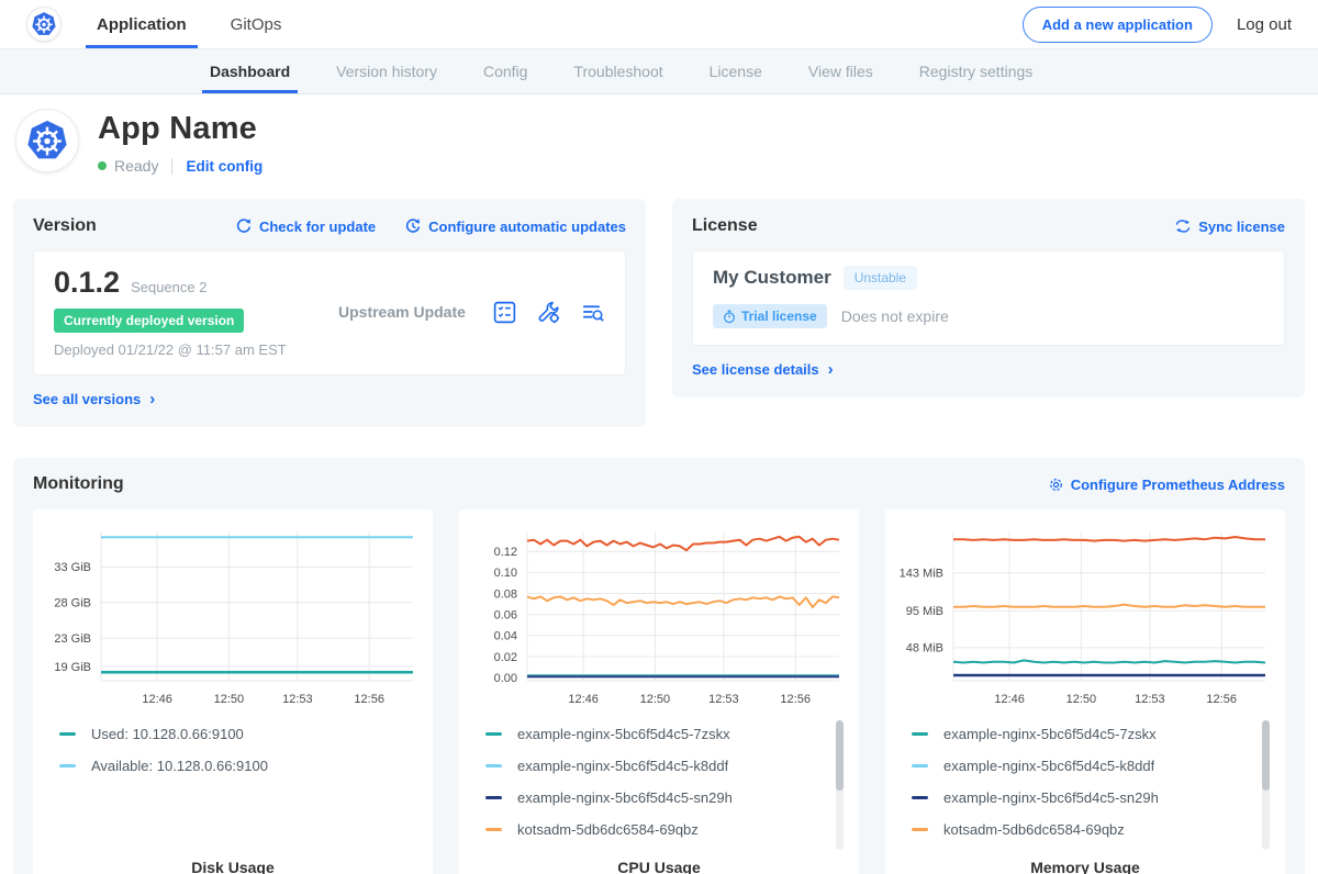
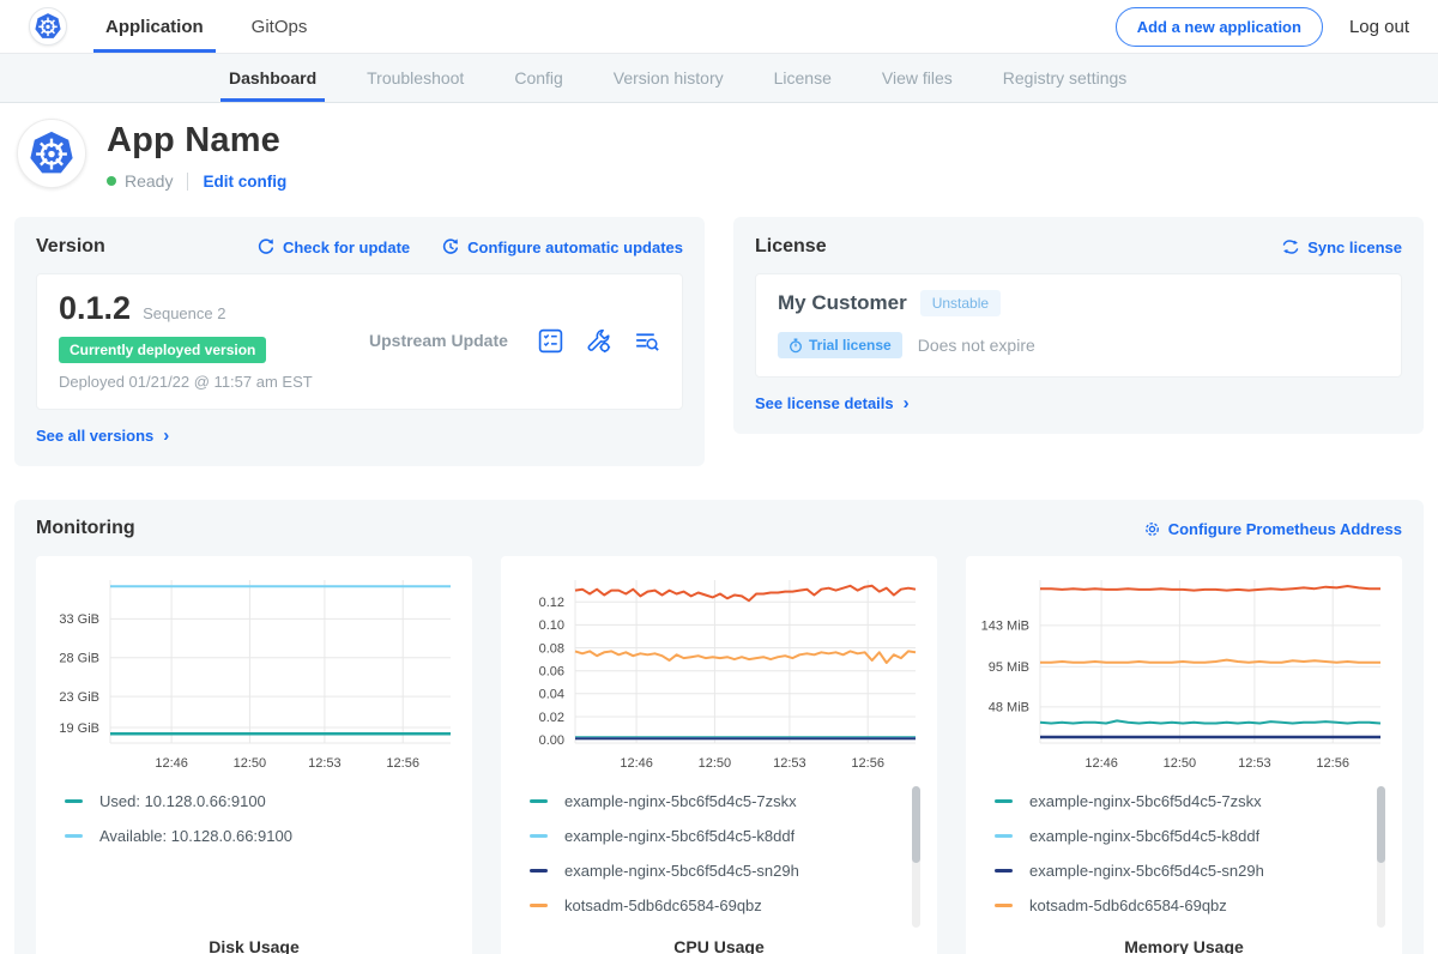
  Application
  GitOps
  Add a new application
  Log out
  Dashboard
- Version history
+ Troubleshoot
  Config
- Troubleshoot
+ Version history
  License
  View files
  Registry settings
  App Name
  Ready
  Edit config
  Version
  Check for update
  Configure automatic updates
  0.1.2
  Sequence 2
  Currently deployed version
  Deployed 01/21/22 @ 11:57 am EST
  Upstream Update
  See all versions
  ›
  License
  Sync license
  My Customer
  Unstable
  Trial license
  Does not expire
  See license details
  ›
  Monitoring
  Configure Prometheus Address
  19 GiB
  23 GiB
  28 GiB
  33 GiB
  12:46
  12:50
  12:53
  12:56
  Used: 10.128.0.66:9100
  Available: 10.128.0.66:9100
  Disk Usage
  0.00
  0.02
  0.04
  0.06
  0.08
  0.10
  0.12
  12:46
  12:50
  12:53
  12:56
  example-nginx-5bc6f5d4c5-7zskx
  example-nginx-5bc6f5d4c5-k8ddf
  example-nginx-5bc6f5d4c5-sn29h
  kotsadm-5db6dc6584-69qbz
  CPU Usage
  48 MiB
  95 MiB
  143 MiB
  12:46
  12:50
  12:53
  12:56
  example-nginx-5bc6f5d4c5-7zskx
  example-nginx-5bc6f5d4c5-k8ddf
  example-nginx-5bc6f5d4c5-sn29h
  kotsadm-5db6dc6584-69qbz
  Memory Usage
